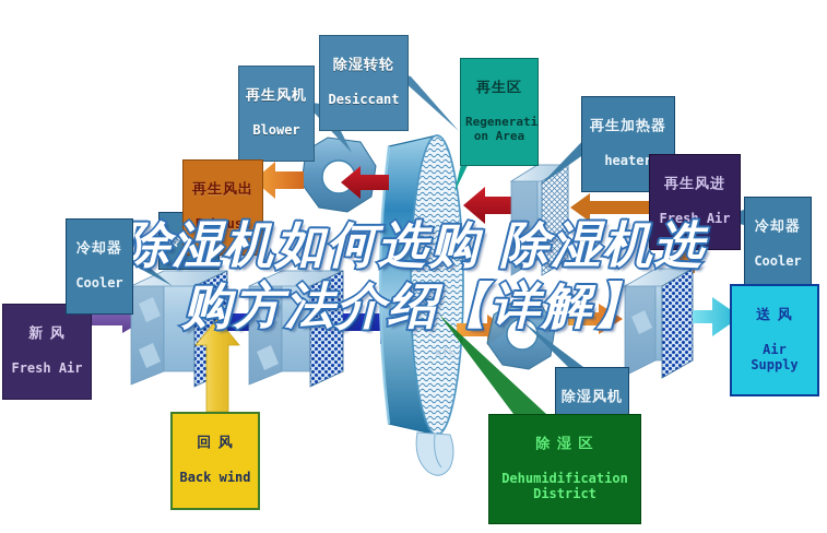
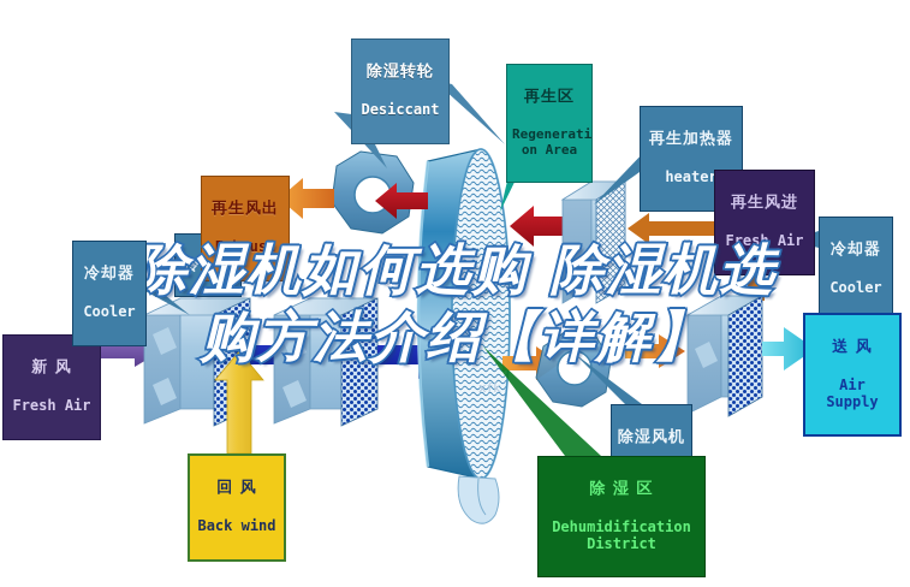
- 再生风机
- Blower
  除湿转轮
  Desiccant
  再生区
  Regenerati
  on Area
  再生加热器
  heate
  再生风进
  Fresh Air
  冷却器
  Cooler
  再生风出
  Exhaust
  冷却器
  Cooler
  新 风
  Fresh Air
  送 风
  Air Supply
  除湿风机
  回 风
  Back wind
  除 湿 区
  Dehumidification
  District
  xfk
  除湿机如何选购 除湿机选
  购方法介绍【详解】
